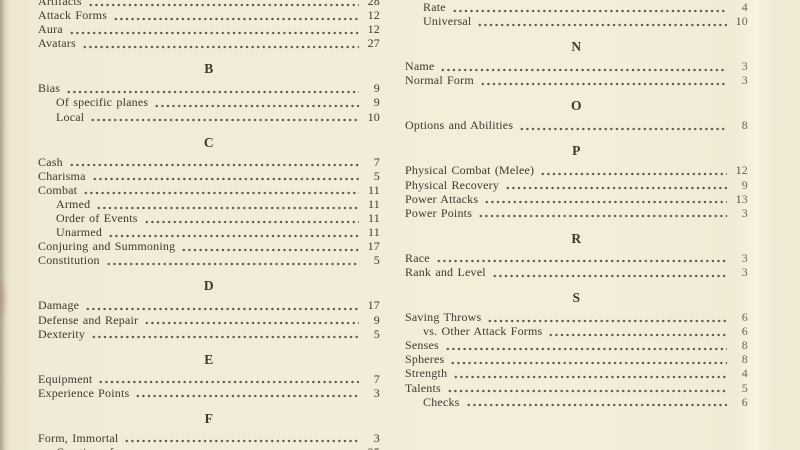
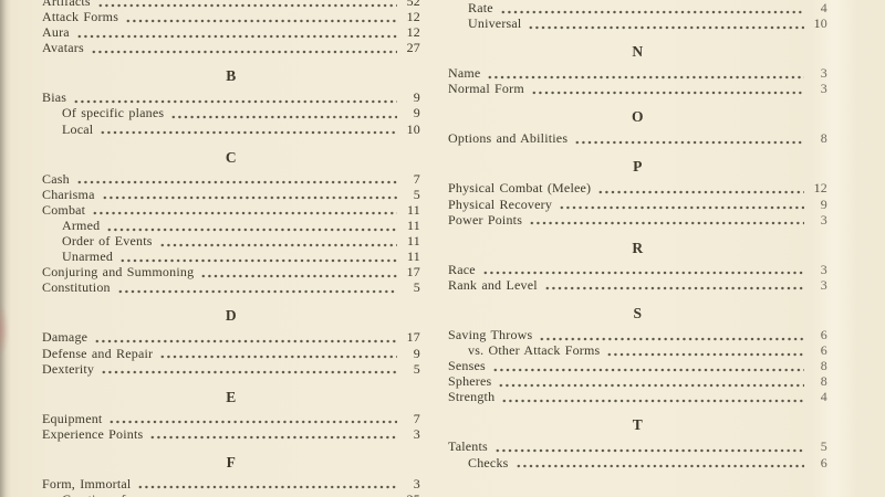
  Artifacts
- 28
+ 52
  Attack Forms
  12
  Aura
  12
  Avatars
  27
  B
  Bias
  9
  Of specific planes
  9
  Local
  10
  C
  Cash
  7
  Charisma
  5
  Combat
  11
  Armed
  11
  Order of Events
  11
  Unarmed
  11
  Conjuring and Summoning
  17
  Constitution
  5
  D
  Damage
  17
  Defense and Repair
  9
  Dexterity
  5
  E
  Equipment
  7
  Experience Points
  3
  F
  Form, Immortal
  3
  Rate
  Universal
  N
  Name
  Normal Form
  O
  Options and Abilities
  P
  Physical Combat (Melee)
  Physical Recovery
- Power Attacks
  Power Points
  R
  Race
  Rank and Level
  S
  Saving Throws
  vs. Other Attack Forms
  Senses
  Spheres
  Strength
+ T
  Talents
  Checks
